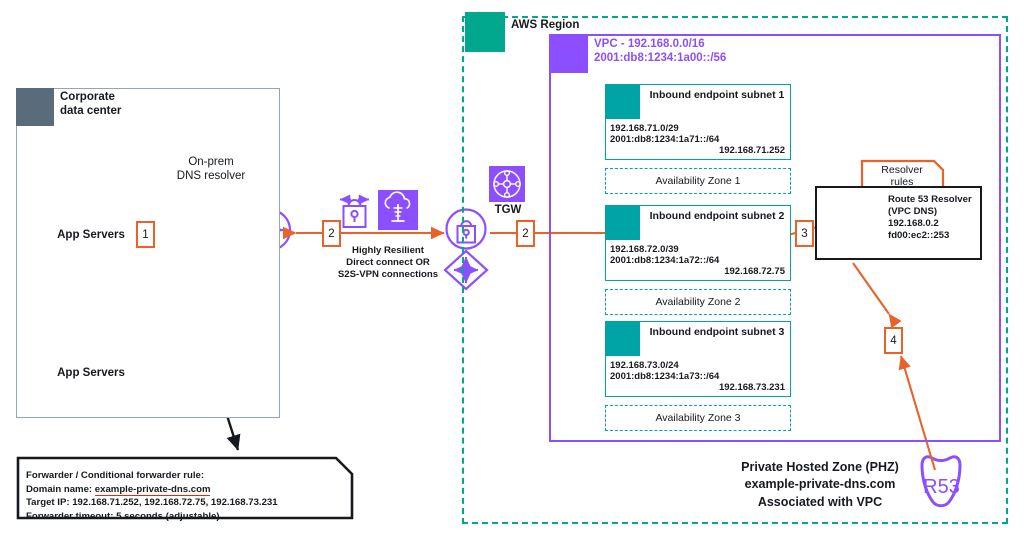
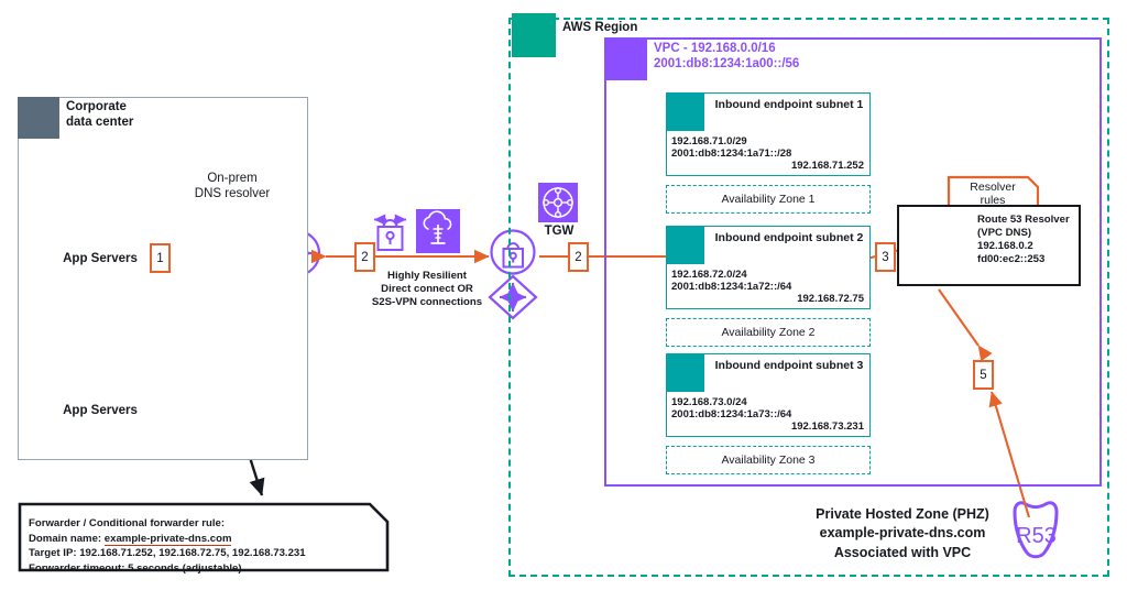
  Corporate
  data center
  On-prem
  DNS resolver
  App Servers
  App Servers
  Highly Resilient
  Direct connect OR
  S2S-VPN connections
  TGW
  AWS Region
  VPC - 192.168.0.0/16
  2001:db8:1234:1a00::/56
  Inbound endpoint subnet 1
  192.168.71.0/29
- 2001:db8:1234:1a71::/64
+ 2001:db8:1234:1a71::/28
  192.168.71.252
  Availability Zone 1
  Inbound endpoint subnet 2
- 192.168.72.0/39
+ 192.168.72.0/24
  2001:db8:1234:1a72::/64
  192.168.72.75
  Availability Zone 2
  Inbound endpoint subnet 3
  192.168.73.0/24
  2001:db8:1234:1a73::/64
  192.168.73.231
  Availability Zone 3
  Route 53 Resolver
  (VPC DNS)
  192.168.0.2
  fd00:ec2::253
  Resolver
  rules
  Private Hosted Zone (PHZ)
  example-private-dns.com
  Associated with VPC
  R53
  Forwarder / Conditional forwarder rule: Domain name: example-private-dns.com Target IP: 192.168.71.252, 192.168.72.75, 192.168.73.231 Forwarder timeout: 5 seconds (adjustable)
  1
  2
  2
  3
- 4
+ 5
